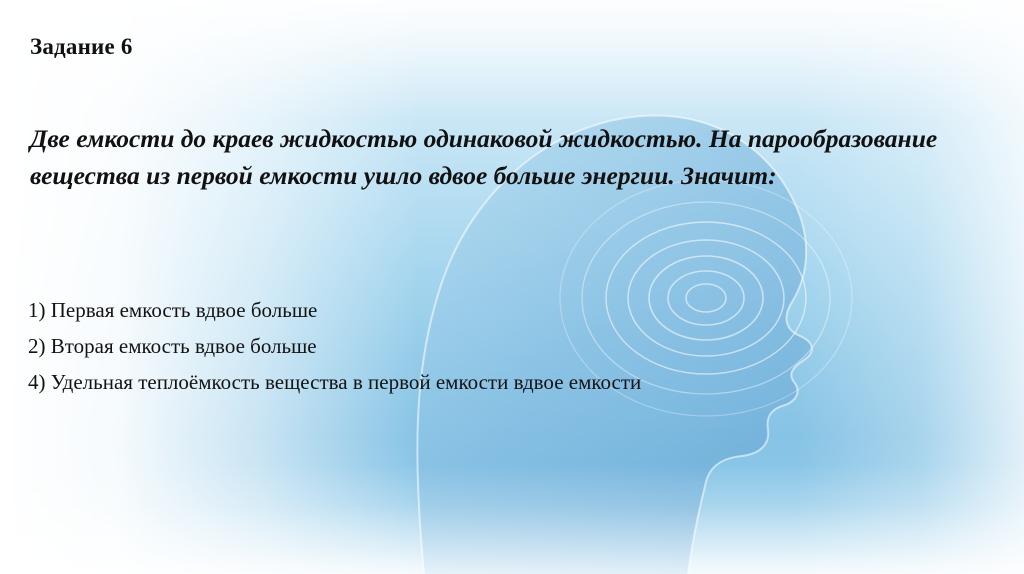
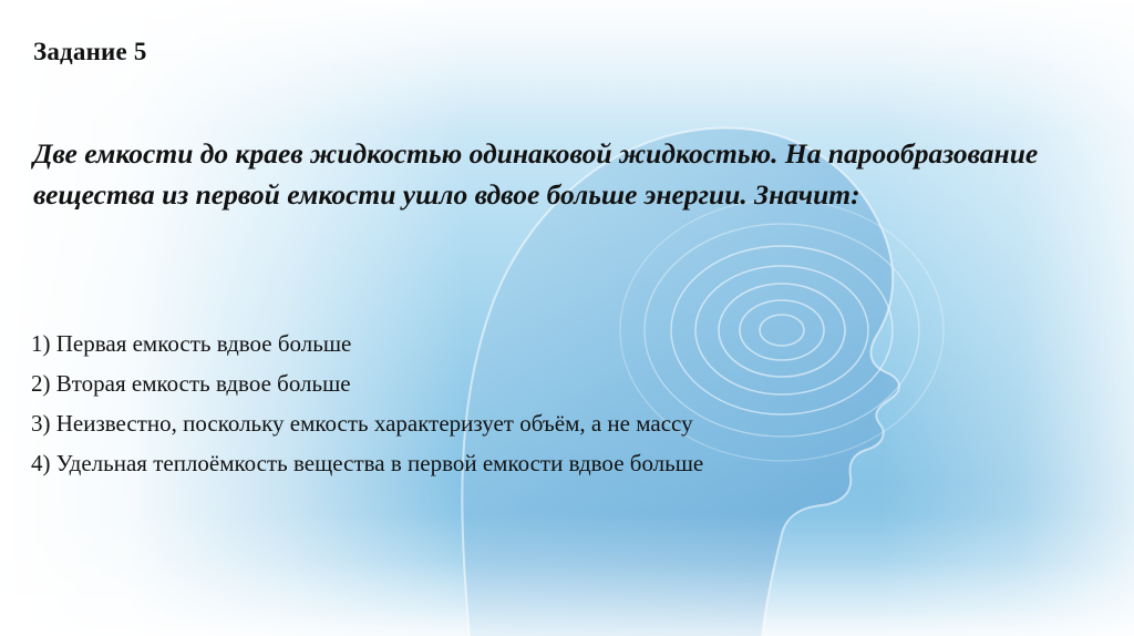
- Задание 6
+ Задание 5
  Две емкости до краев жидкостью одинаковой жидкостью. На парообразование вещества из первой емкости ушло вдвое больше энергии. Значит:
  1) Первая емкость вдвое больше
  2) Вторая емкость вдвое больше
+ 3) Неизвестно, поскольку емкость характеризует объём, а не массу
- 4) Удельная теплоёмкость вещества в первой емкости вдвое емкости
+ 4) Удельная теплоёмкость вещества в первой емкости вдвое больше
